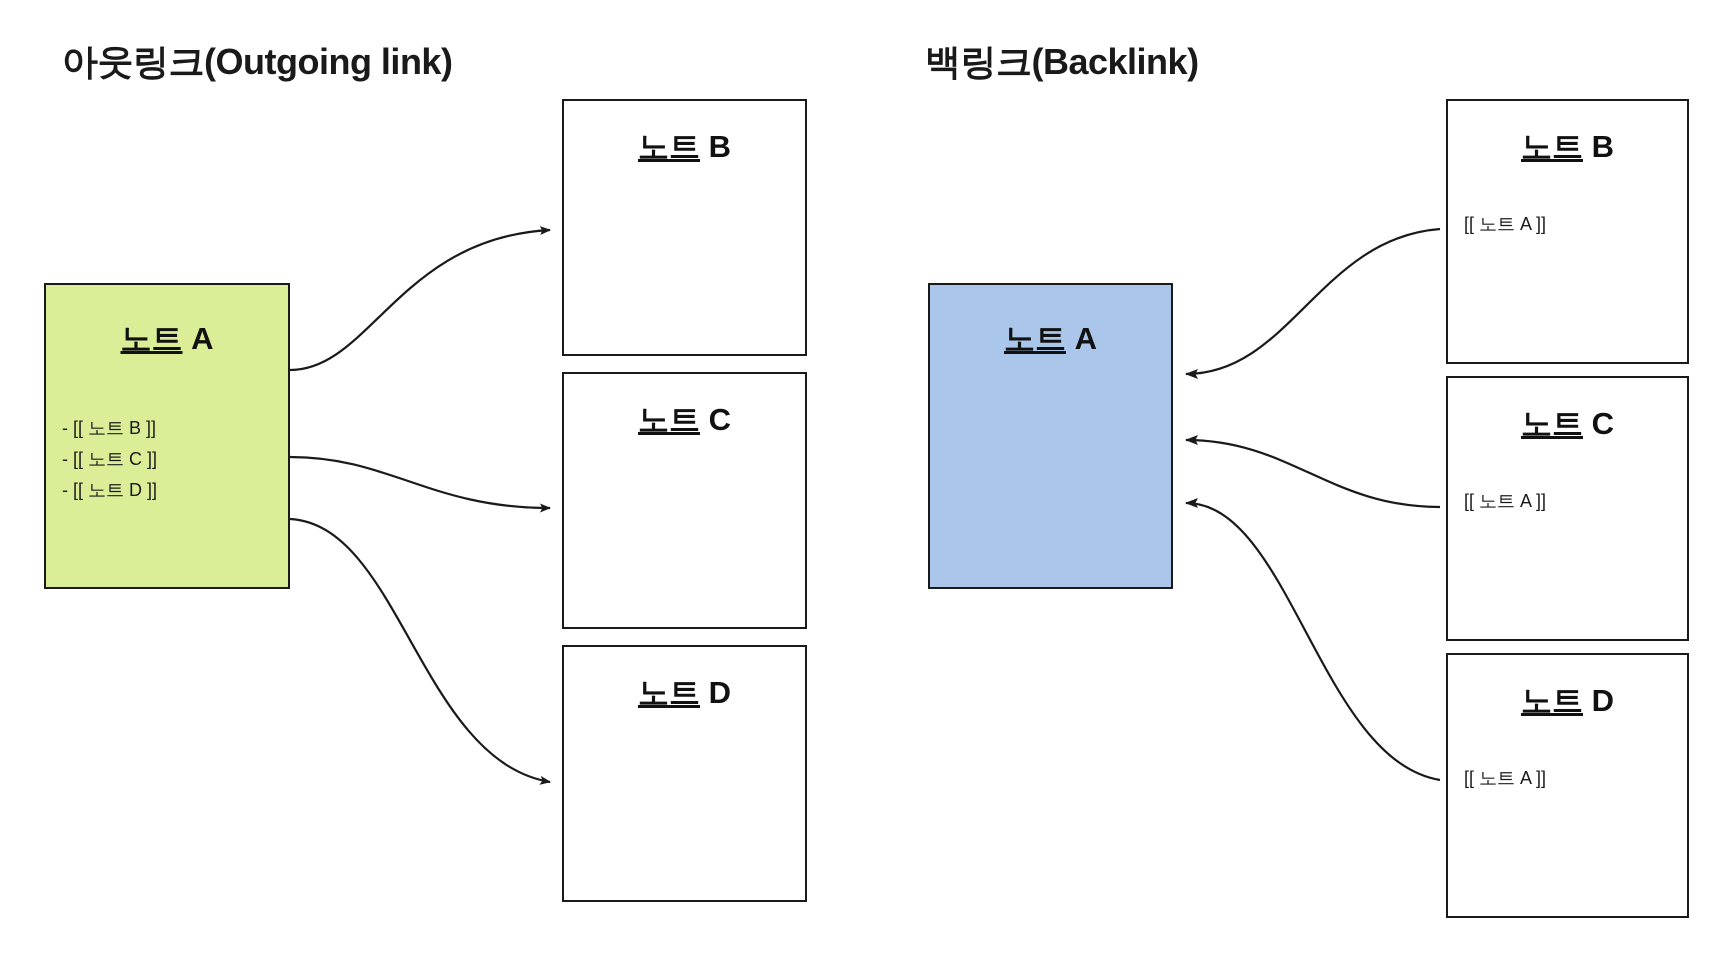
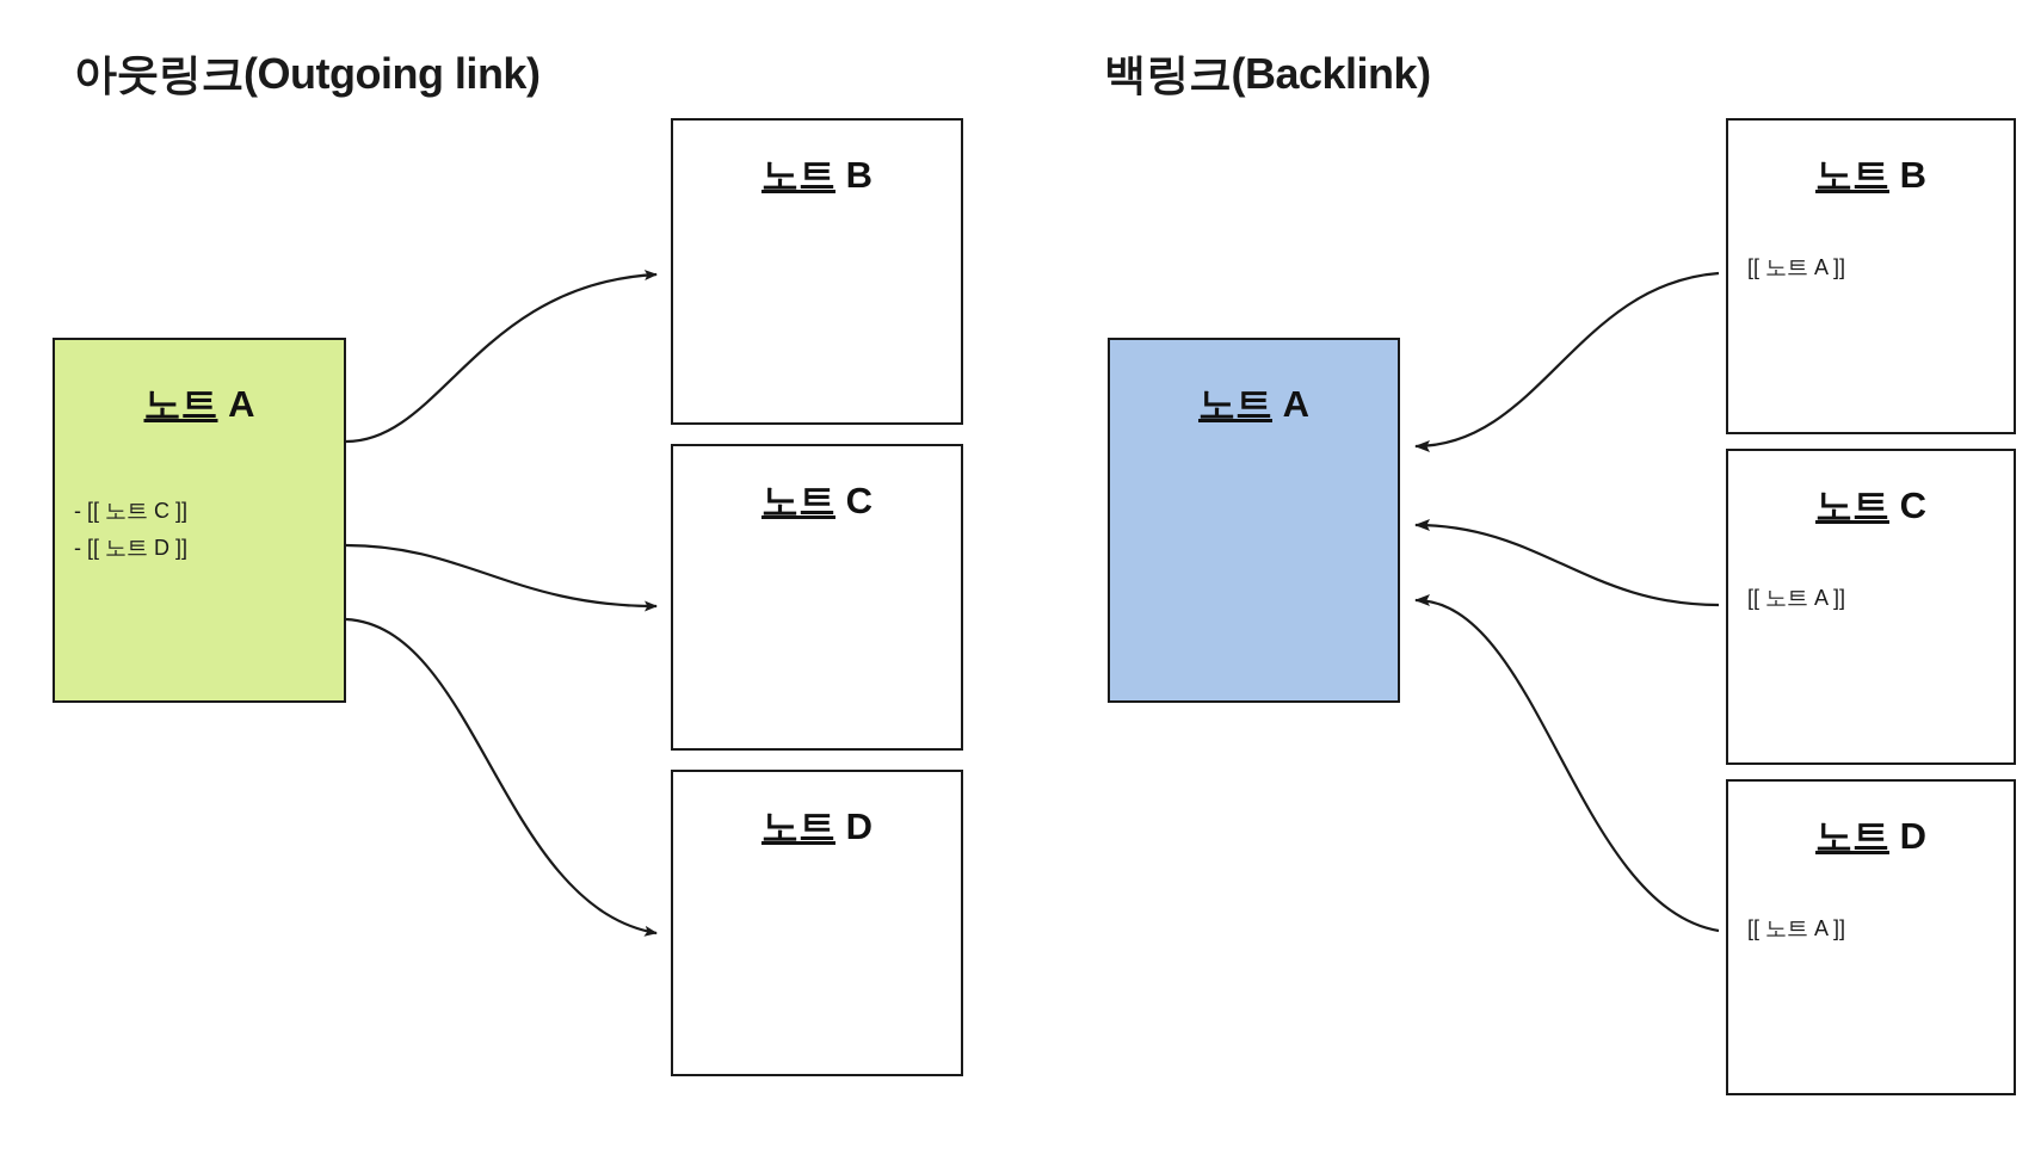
  아웃링크(Outgoing link)
  백링크(Backlink)
  노트 A
- - [[ 노트 B ]]
  - [[ 노트 C ]]
  - [[ 노트 D ]]
  노트 B
  노트 C
  노트 D
  노트 A
  노트 B
  [[ 노트 A ]]
  노트 C
  [[ 노트 A ]]
  노트 D
  [[ 노트 A ]]
